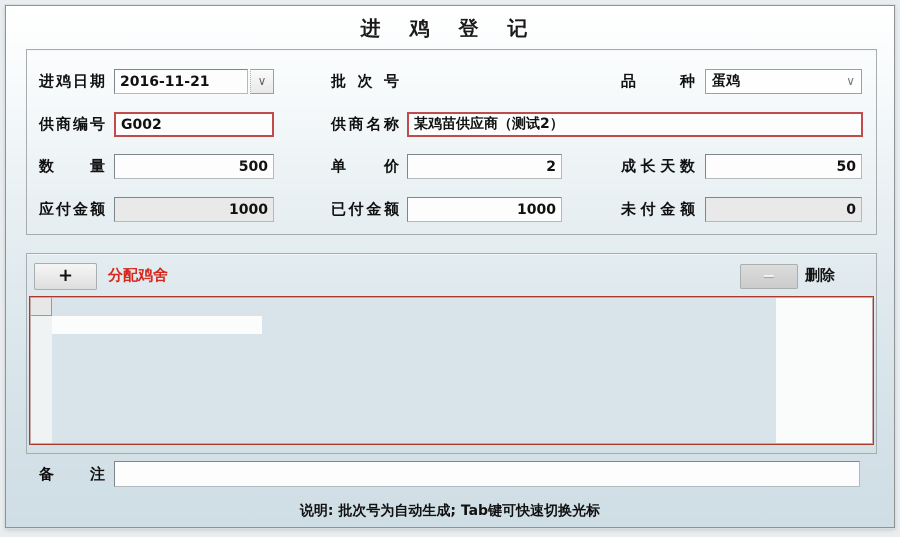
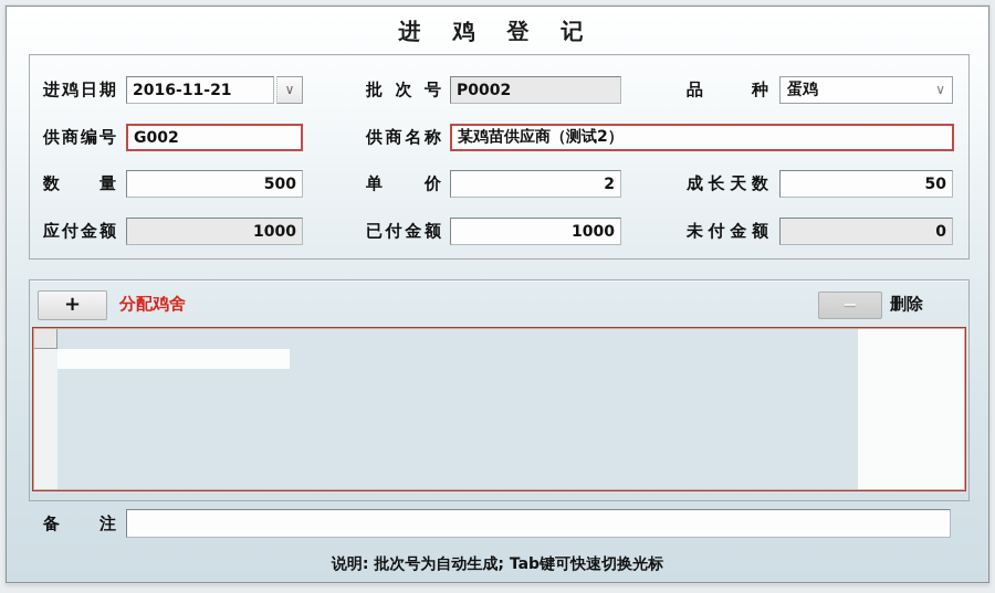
  进 鸡 登 记
  进鸡日期
  2016-11-21
  ∨
  批次号
+ P0002
  品种
  蛋鸡
  ∨
  供商编号
  G002
  供商名称
  某鸡苗供应商（测试2）
  数量
  500
  单价
  2
  成长天数
  50
  应付金额
  1000
  已付金额
  1000
  未付金额
  0
  +
  分配鸡舍
  −
  删除
  备注
  说明: 批次号为自动生成; Tab键可快速切换光标
